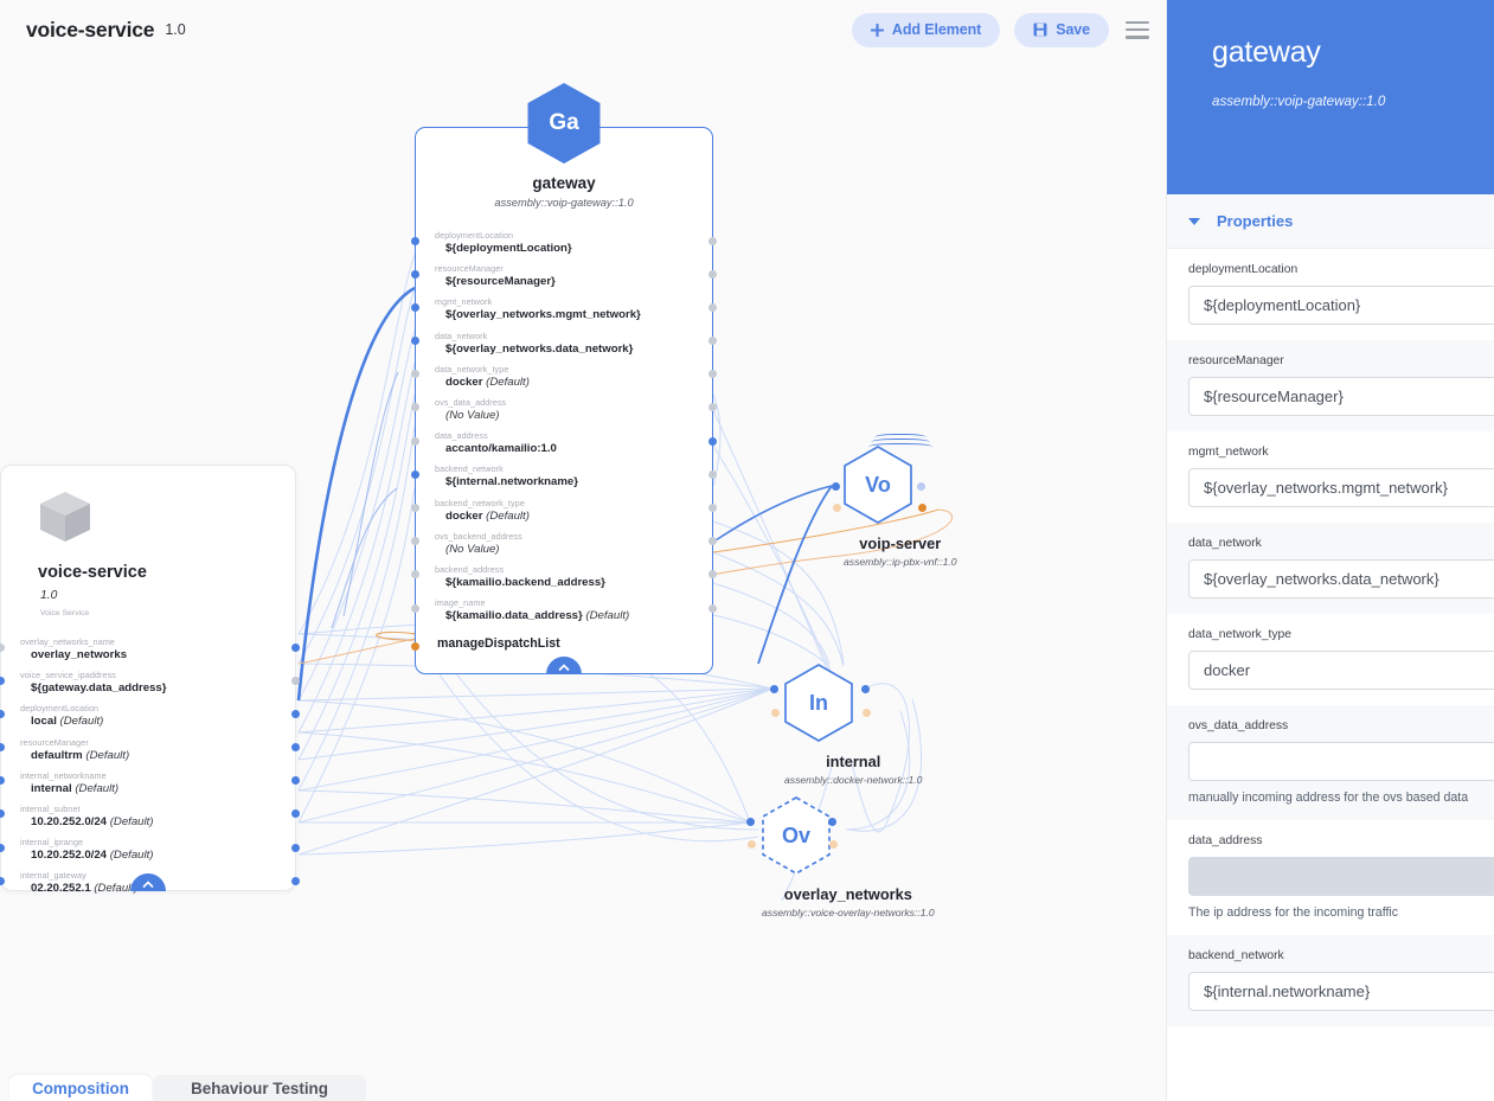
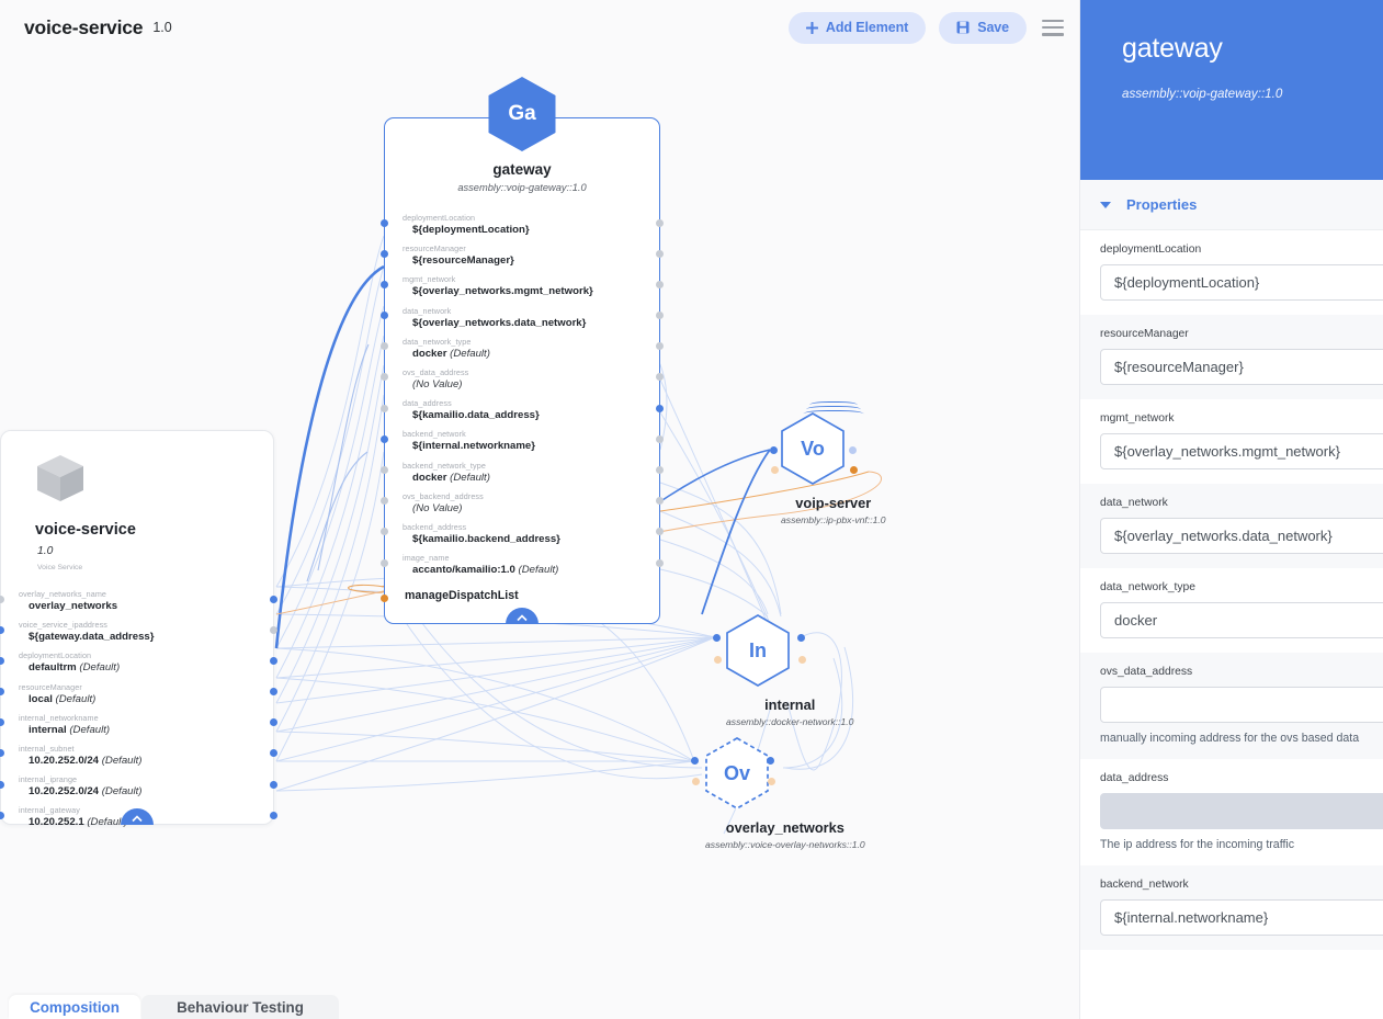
  Ga
  gateway
  assembly::voip-gateway::1.0
  deploymentLocation
  ${deploymentLocation}
  resourceManager
  ${resourceManager}
  mgmt_network
  ${overlay_networks.mgmt_network}
  data_network
  ${overlay_networks.data_network}
  data_network_type
  docker (Default)
  ovs_data_address
  (No Value)
  data_address
- accanto/kamailio:1.0
+ ${kamailio.data_address}
  backend_network
  ${internal.networkname}
  backend_network_type
  docker (Default)
  ovs_backend_address
  (No Value)
  backend_address
  ${kamailio.backend_address}
  image_name
- ${kamailio.data_address} (Default)
+ accanto/kamailio:1.0 (Default)
  manageDispatchList
  voice-service
  1.0
  overlay_networks_name
  overlay_networks
  voice_service_ipaddress
  ${gateway.data_address}
  deploymentLocation
- local (Default)
+ defaultrm (Default)
  resourceManager
- defaultrm (Default)
+ local (Default)
  internal_networkname
  internal (Default)
  internal_subnet
  10.20.252.0/24 (Default)
  internal_iprange
  10.20.252.0/24 (Default)
  internal_gateway
- 02.20.252.1 (Defau
+ 10.20.252.1 (Defau
  Vo
  voip-server
  assembly::ip-pbx-vnf::1.0
  In
  internal
  assembly::docker-network::1.0
  Ov
  overlay_networks
  assembly::voice-overlay-networks::1.0
  voice-service
  1.0
  Add Element
  Save
  Composition
  Behaviour Testing
  gateway
  assembly::voip-gateway::1.0
  Properties
  deploymentLocation
  ${deploymentLocation}
  resourceManager
  ${resourceManager}
  mgmt_network
  ${overlay_networks.mgmt_network}
  data_network
  ${overlay_networks.data_network}
  data_network_type
  docker
  ovs_data_address
  manually incoming address for the ovs based data
  data_address
  The ip address for the incoming traffic
  backend_network
  ${internal.networkname}
